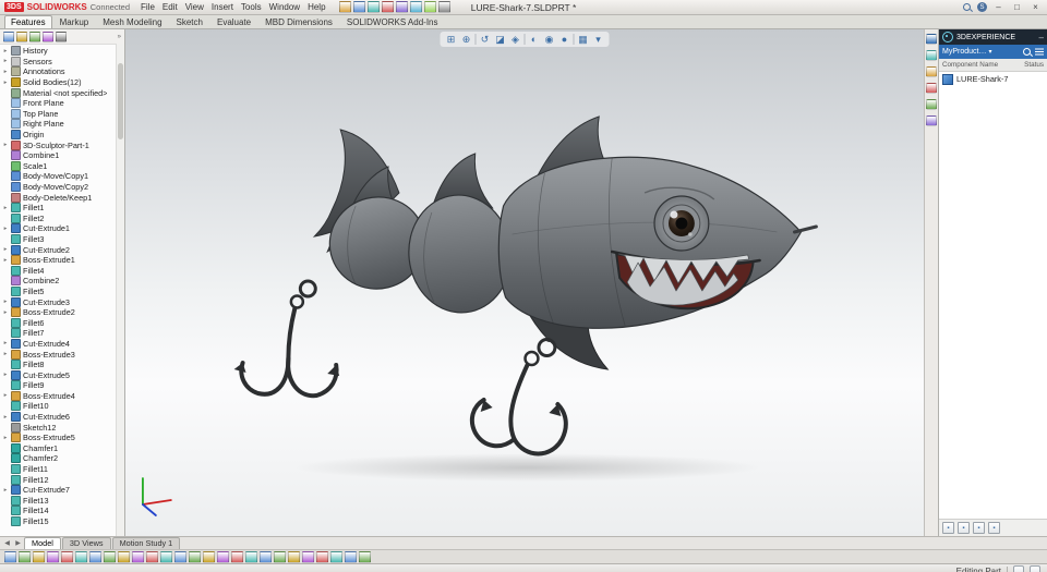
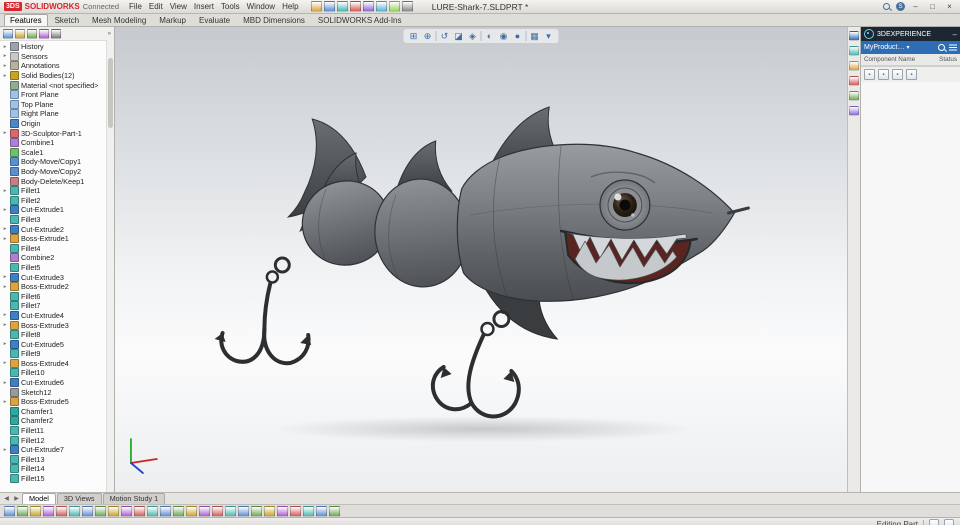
  SOLIDWORKS
  Connected
  File
  Edit
  View
  Insert
  Tools
  Window
  Help
  LURE-Shark-7.SLDPRT *
  –
  □
  ×
  Features
- Markup
+ Sketch
  Mesh Modeling
- Sketch
+ Markup
  Evaluate
  MBD Dimensions
  SOLIDWORKS Add-Ins
  History
  Sensors
  Annotations
  Solid Bodies(12)
  Material <not specified>
  Front Plane
  Top Plane
  Right Plane
  Origin
  3D-Sculptor-Part-1
  Combine1
  Scale1
  Body-Move/Copy1
  Body-Move/Copy2
  Body-Delete/Keep1
  Fillet1
  Fillet2
  Cut-Extrude1
  Fillet3
  Cut-Extrude2
  Boss-Extrude1
  Fillet4
  Combine2
  Fillet5
  Cut-Extrude3
  Boss-Extrude2
  Fillet6
  Fillet7
  Cut-Extrude4
  Boss-Extrude3
  Fillet8
  Cut-Extrude5
  Fillet9
  Boss-Extrude4
  Fillet10
  Cut-Extrude6
  Sketch12
  Boss-Extrude5
  Chamfer1
  Chamfer2
  Fillet11
  Fillet12
  Cut-Extrude7
  Fillet13
  Fillet14
  Fillet15
  ⊞
  ⊕
  ↺
  ◪
  ◈
  ◐
  ◉
  ●
  ▦
  ▾
  –
- LURE-Shark-7
  Model
  3D Views
  Motion Study 1
  Editing Part
